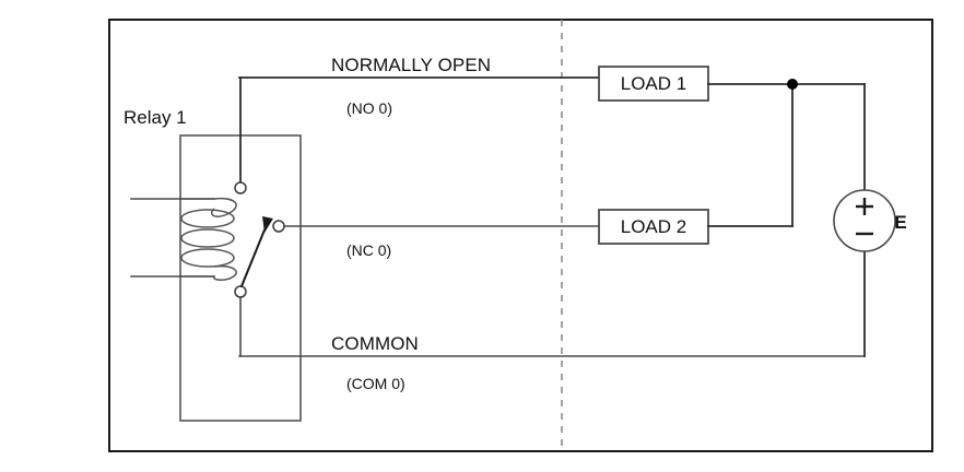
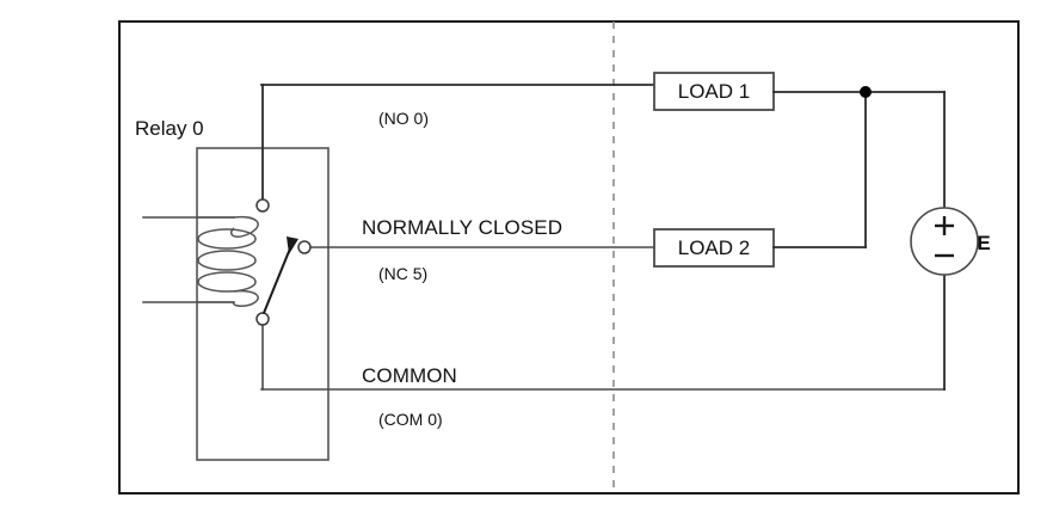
  LOAD 1
  LOAD 2
  E
- Relay 1
+ Relay 0
- NORMALLY OPEN
  (NO 0)
+ NORMALLY CLOSED
- (NC 0)
+ (NC 5)
  COMMON
  (COM 0)
